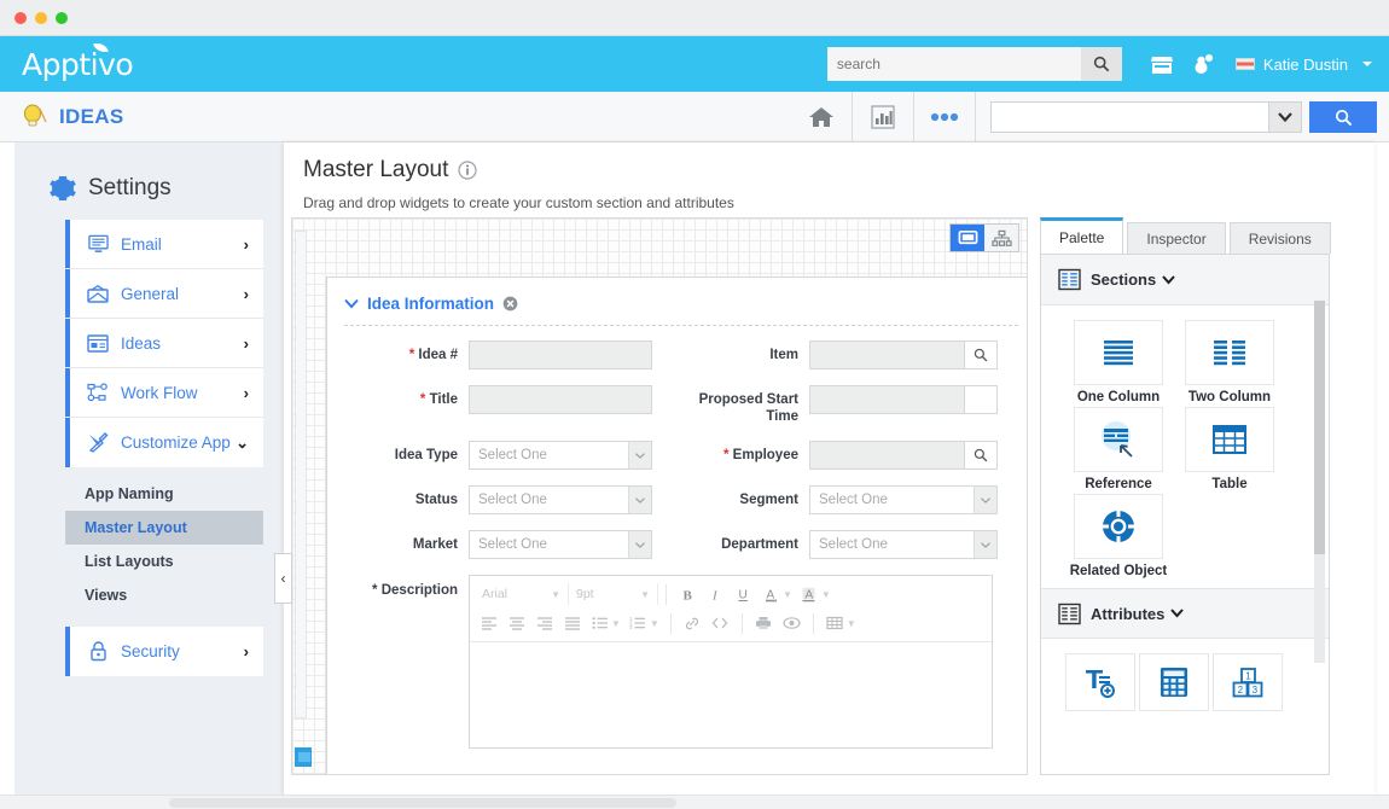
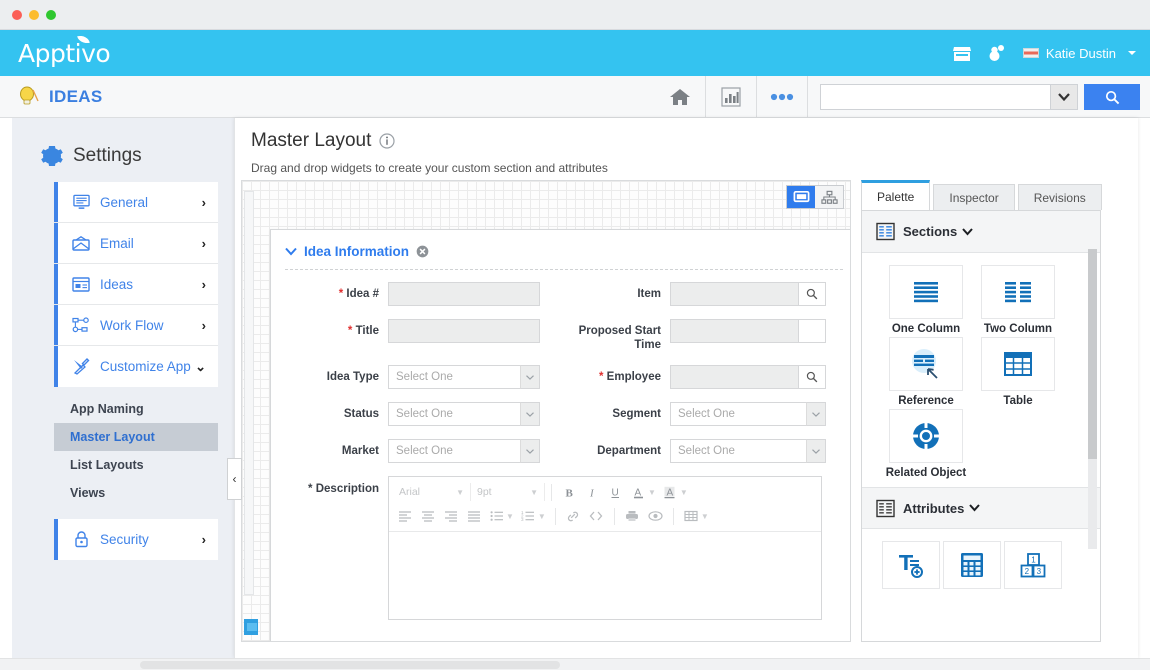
  Apptivo
- search
  Katie Dustin
  IDEAS
  Settings
- Email
+ General
  ›
- General
+ Email
  ›
  Ideas
  ›
  Work Flow
  ›
  Customize App
  ⌄
  App Naming
  Master Layout
  List Layouts
  Views
  Security
  ›
  Master Layout
  Drag and drop widgets to create your custom section and attributes
  Idea Information
  * Idea #
  Item
  * Title
  Proposed Start Time
  Idea Type
  Select One
  * Employee
  Status
  Select One
  Segment
  Select One
  Market
  Select One
  Department
  Select One
  * Description
  Arial
  ▼
  9pt
  ▼
  B
  I
  U
  A
  ▼
  A
  ▼
  ▼
  ▼
  ▼
  ‹
  Palette
  Inspector
  Revisions
  Sections
  One Column
  Two Column
  Reference
  Table
  Related Object
  Attributes
  1
  2
  3
